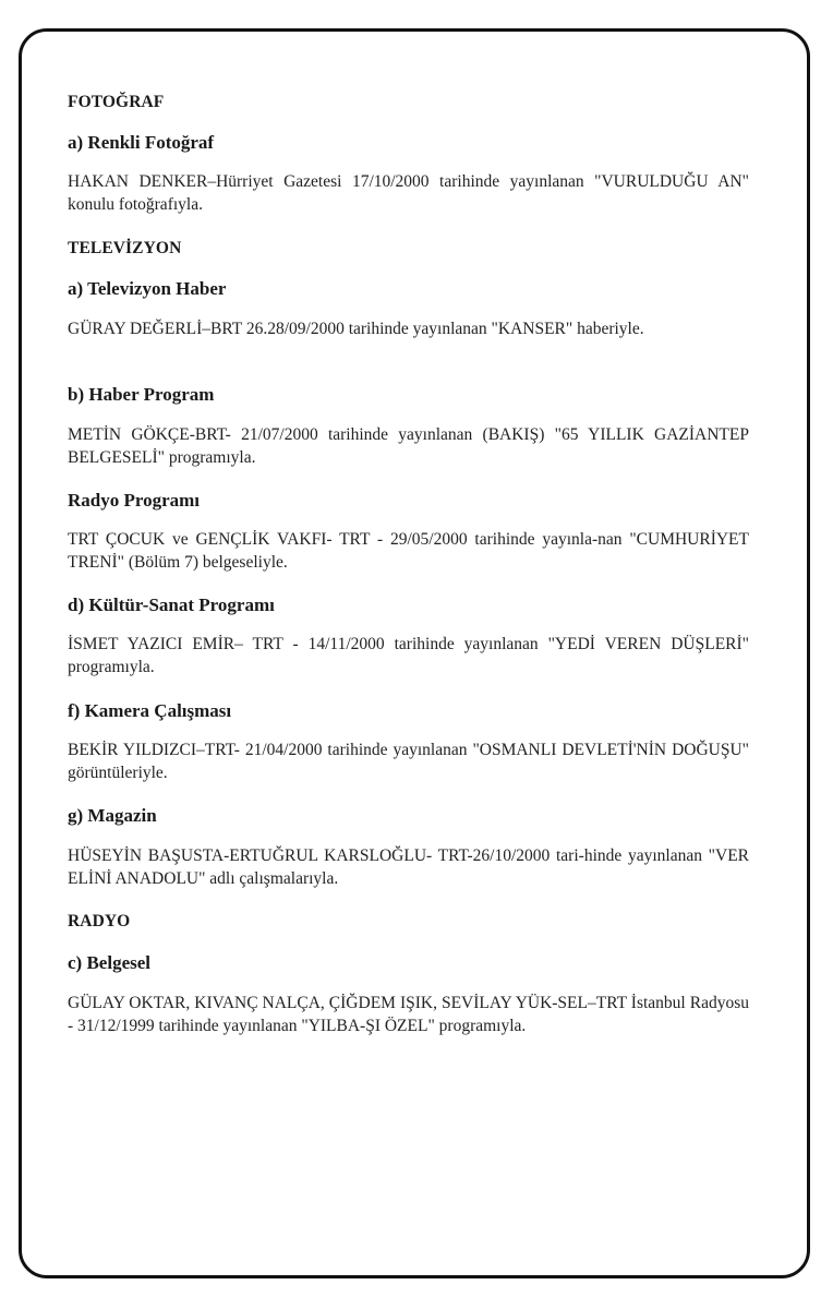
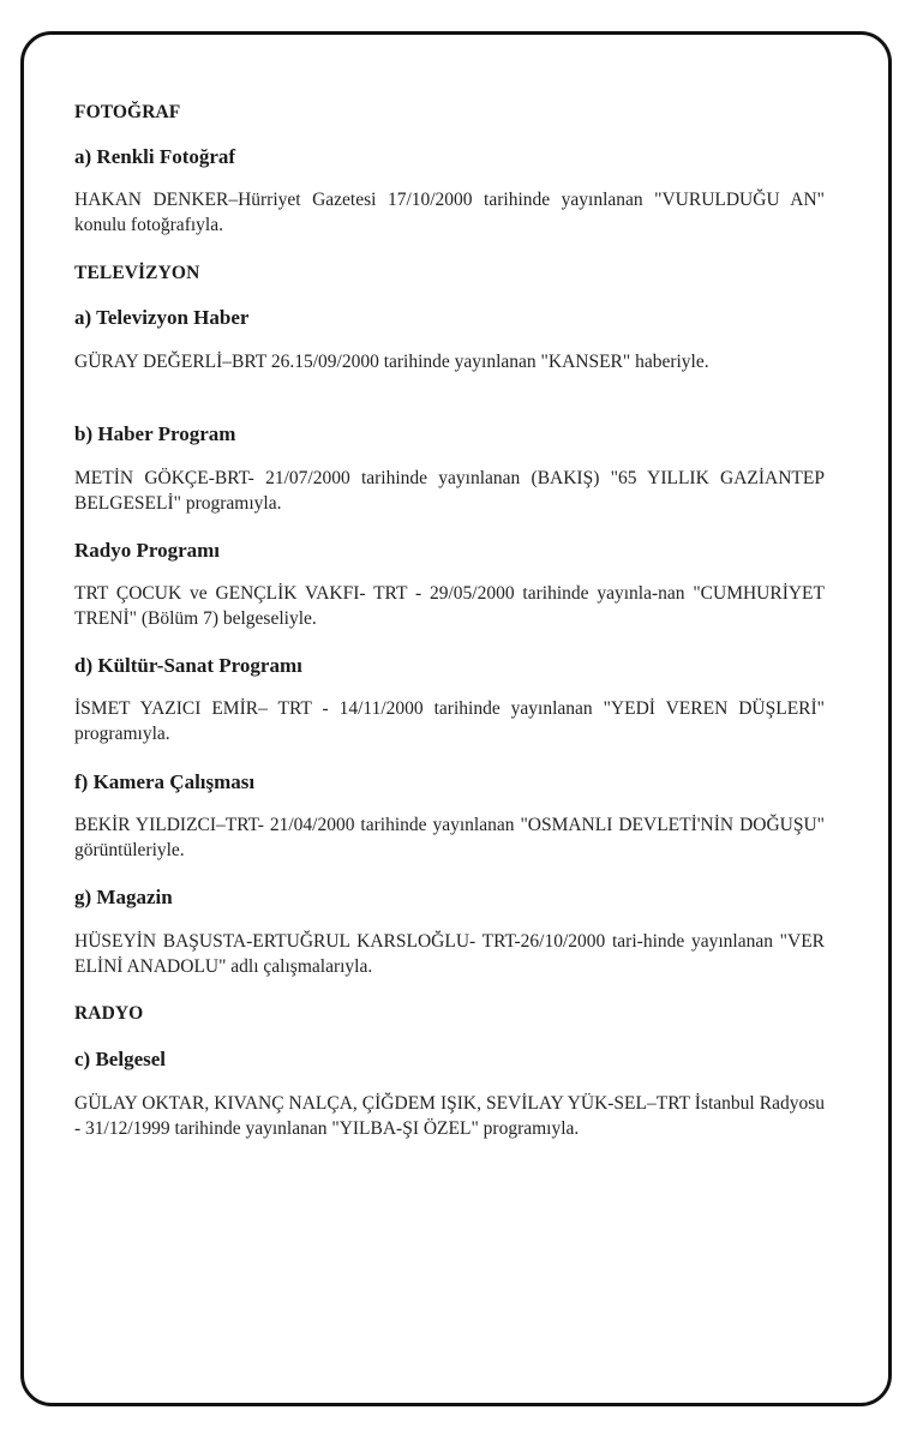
  FOTOĞRAF
  a) Renkli Fotoğraf
  HAKAN DENKER–Hürriyet Gazetesi 17/10/2000 tarihinde yayınlanan "VURULDUĞU AN" konulu fotoğrafıyla.
  TELEVİZYON
  a) Televizyon Haber
- GÜRAY DEĞERLİ–BRT 26.28/09/2000 tarihinde yayınlanan "KANSER" haberiyle.
+ GÜRAY DEĞERLİ–BRT 26.15/09/2000 tarihinde yayınlanan "KANSER" haberiyle.
  b) Haber Program
  METİN GÖKÇE-BRT- 21/07/2000 tarihinde yayınlanan (BAKIŞ) "65 YILLIK GAZİANTEP BELGESELİ" programıyla.
  Radyo Programı
  TRT ÇOCUK ve GENÇLİK VAKFI- TRT - 29/05/2000 tarihinde yayınla-nan "CUMHURİYET TRENİ" (Bölüm 7) belgeseliyle.
  d) Kültür-Sanat Programı
  İSMET YAZICI EMİR– TRT - 14/11/2000 tarihinde yayınlanan "YEDİ VEREN DÜŞLERİ" programıyla.
  f) Kamera Çalışması
  BEKİR YILDIZCI–TRT- 21/04/2000 tarihinde yayınlanan "OSMANLI DEVLETİ'NİN DOĞUŞU" görüntüleriyle.
  g) Magazin
  HÜSEYİN BAŞUSTA-ERTUĞRUL KARSLOĞLU- TRT-26/10/2000 tari-hinde yayınlanan "VER ELİNİ ANADOLU" adlı çalışmalarıyla.
  RADYO
  c) Belgesel
  GÜLAY OKTAR, KIVANÇ NALÇA, ÇİĞDEM IŞIK, SEVİLAY YÜK-SEL–TRT İstanbul Radyosu - 31/12/1999 tarihinde yayınlanan "YILBA-ŞI ÖZEL" programıyla.
